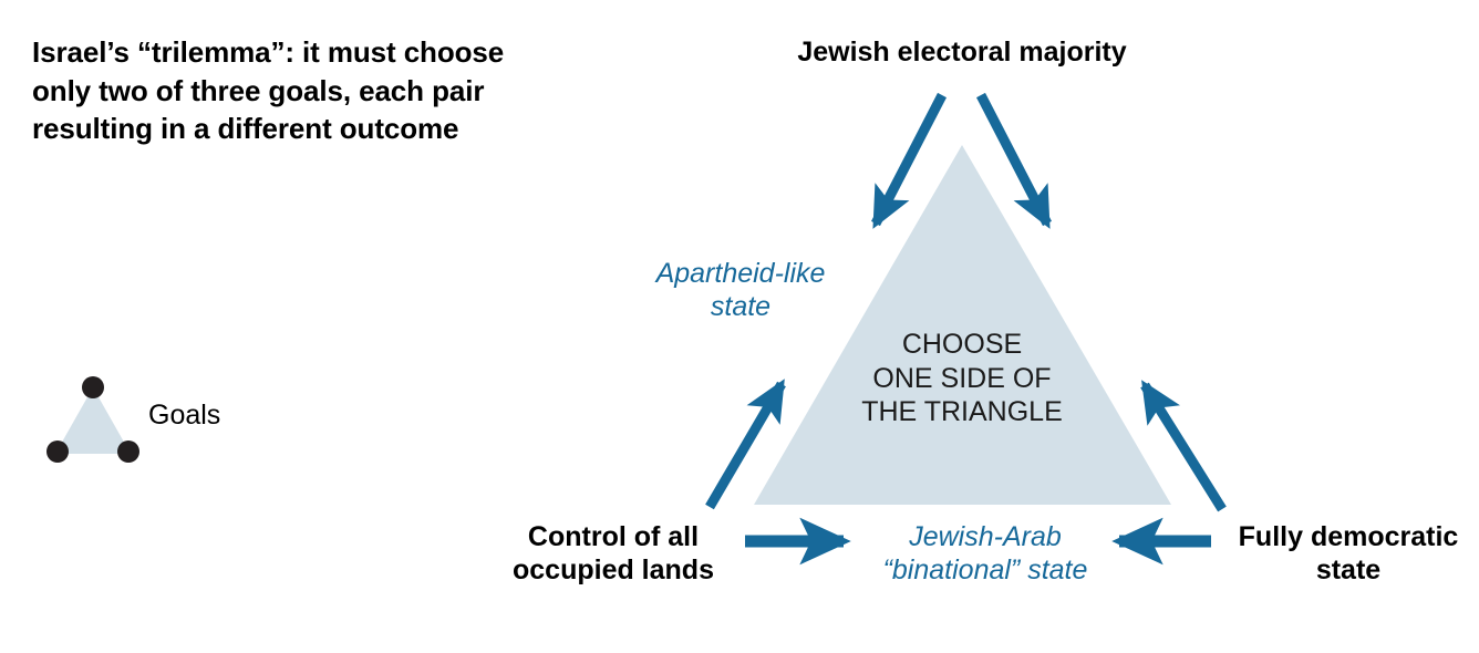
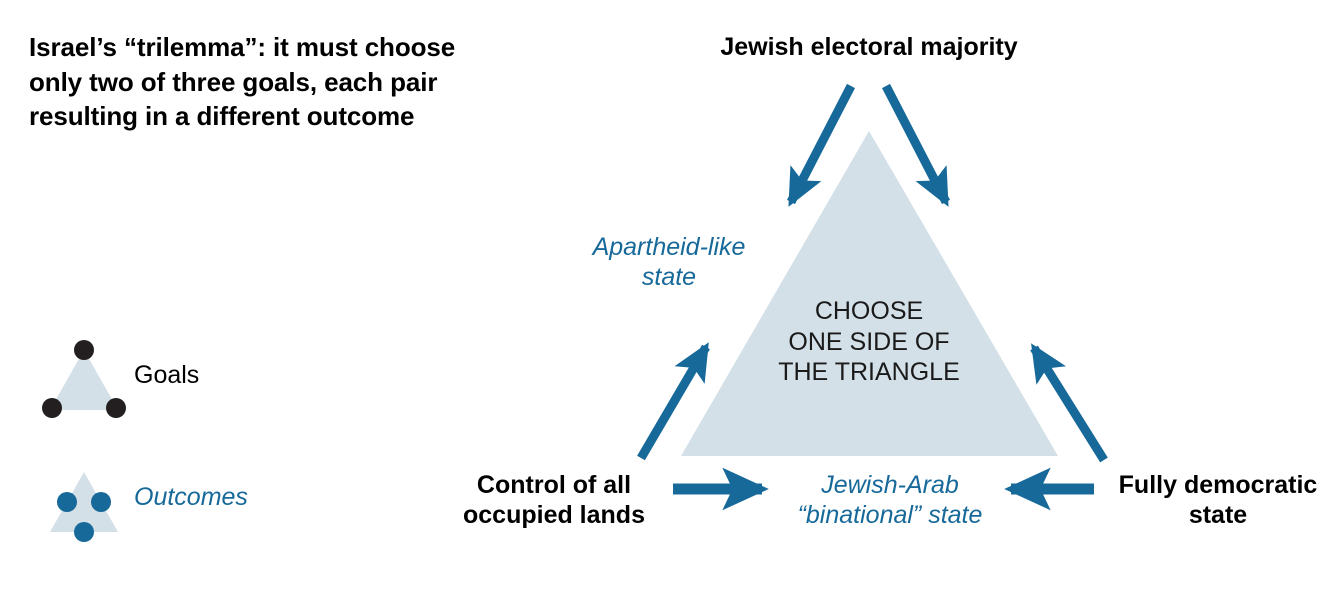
  Israel’s “trilemma”: it must choose
  only two of three goals, each pair
  resulting in a different outcome
  Goals
+ Outcomes
  CHOOSE
  ONE SIDE OF
  THE TRIANGLE
  Jewish electoral majority
  Control of all
  occupied lands
  Fully democratic
  state
  Apartheid-like
  state
  Jewish-Arab
  “binational” state
